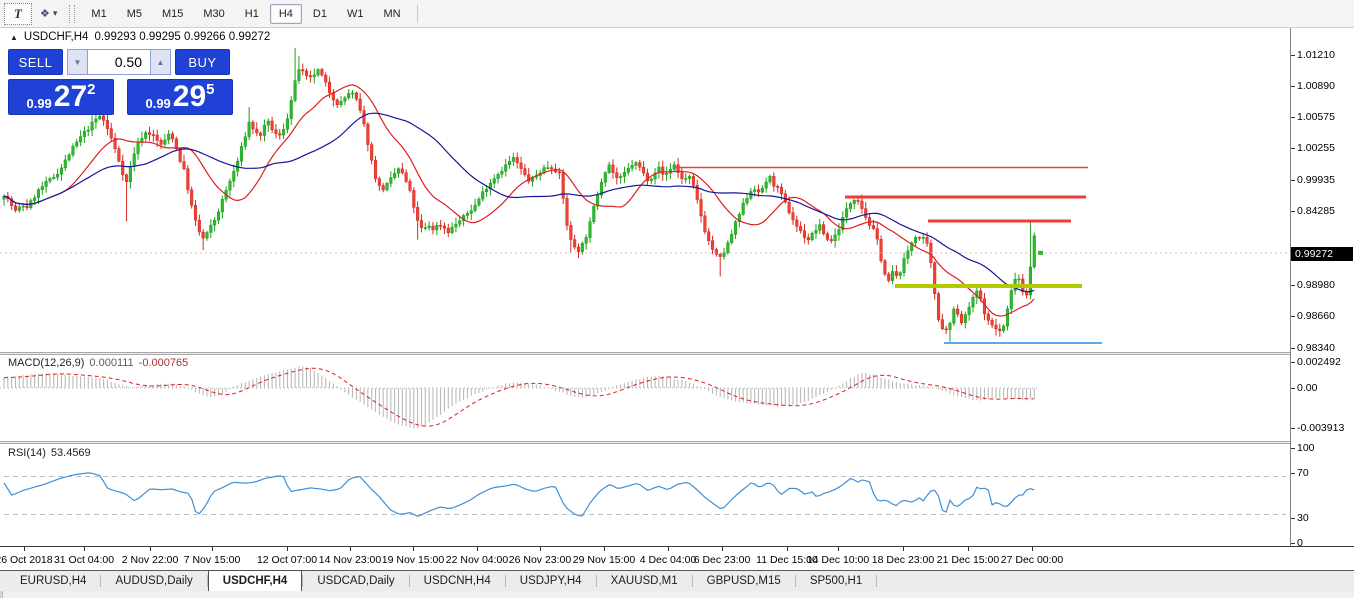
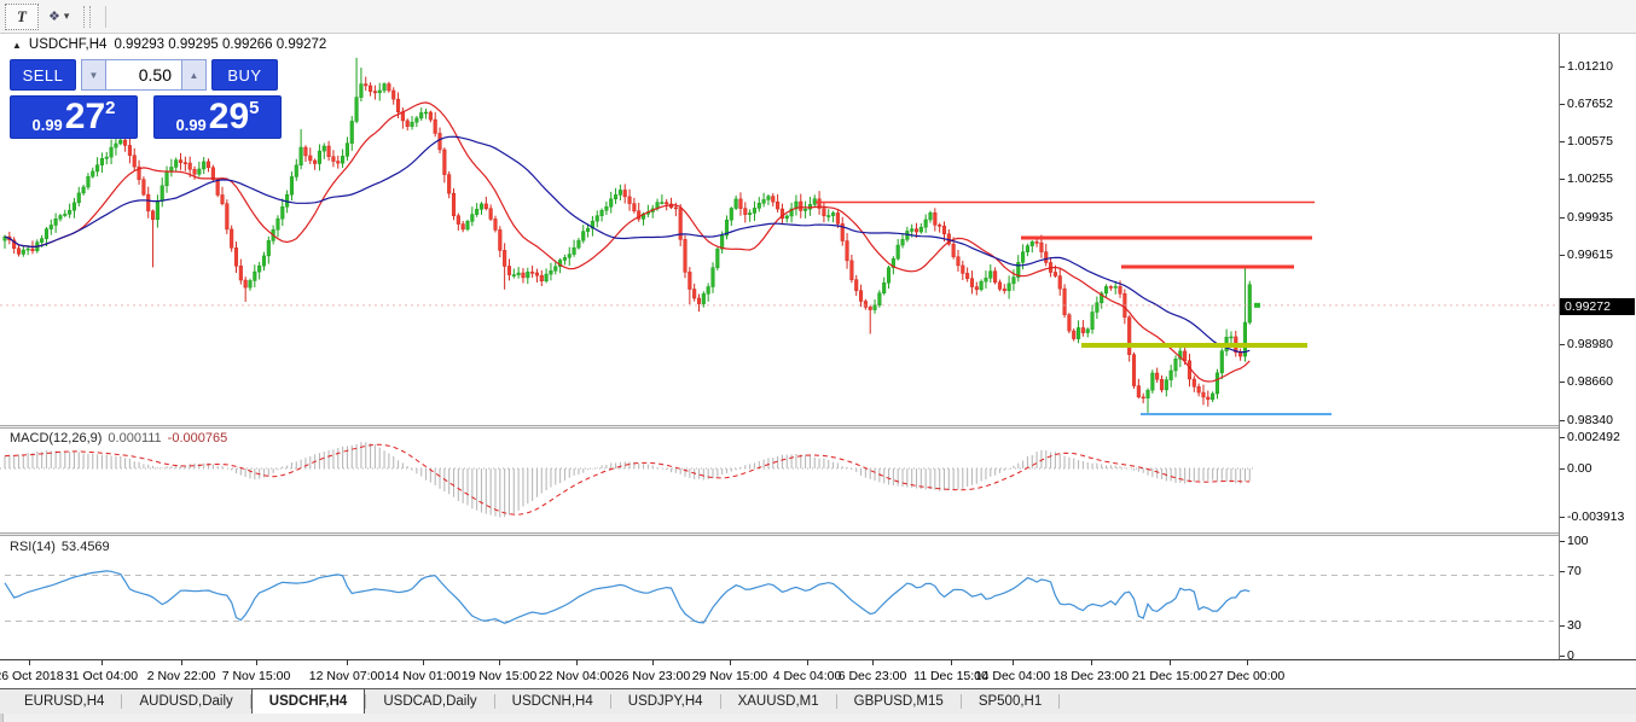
  T
  ❖
  ▾
- M1
- M5
- M15
- M30
- H1
- H4
- D1
- W1
- MN
  ▲
  USDCHF,H4
  0.99293 0.99295 0.99266 0.99272
  SELL
  ▼
  0.50
  ▲
  BUY
  0.99
  27
  2
  0.99
  29
  5
  MACD(12,26,9) 0.000111 -0.000765
  RSI(14) 53.4569
  6 Oct 2018
  31 Oct 04:00
  2 Nov 22:00
  7 Nov 15:00
- 12 Oct 07:00
+ 12 Nov 07:00
- 14 Nov 23:00
+ 14 Nov 01:00
  19 Nov 15:00
  22 Nov 04:00
  26 Nov 23:00
  29 Nov 15:00
  4 Dec 04:00
  6 Dec 23:00
  11 Dec 15:00
- 14 Dec 10:00
+ 14 Dec 04:00
  18 Dec 23:00
  21 Dec 15:00
  27 Dec 00:00
  EURUSD,H4
  AUDUSD,Daily
  USDCHF,H4
  USDCAD,Daily
  USDCNH,H4
  USDJPY,H4
  XAUUSD,M1
  GBPUSD,M15
  SP500,H1
  1.01210
- 1.00890
+ 0.67652
  1.00575
  1.00255
  0.99935
- 0.84285
+ 0.99615
  0.98980
  0.98660
  0.98340
  0.002492
  0.00
  -0.003913
  100
  70
  30
  0
  0.99272
